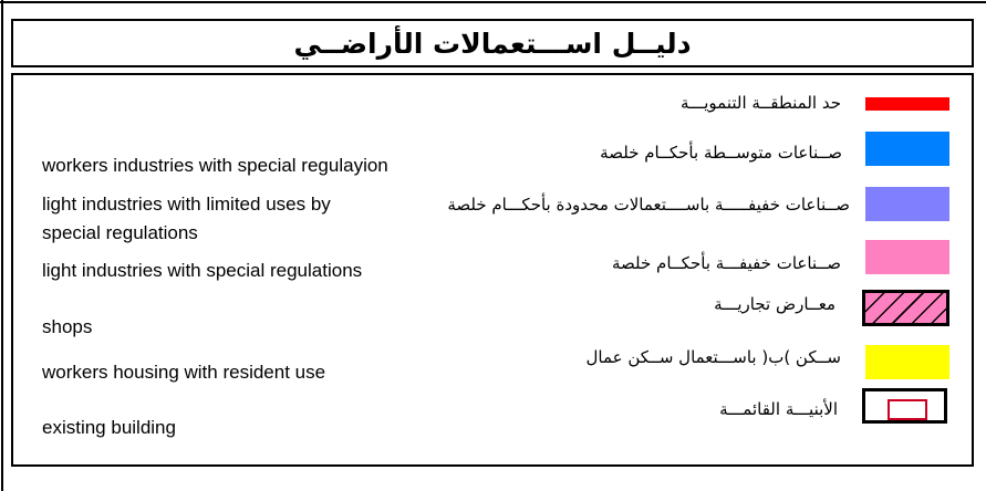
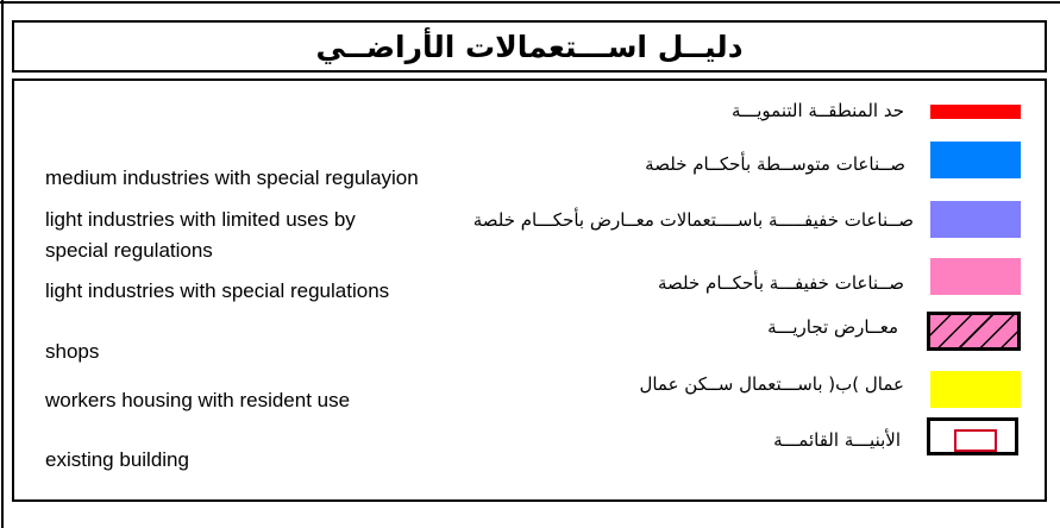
  دليــل اســـتعمالات الأراضــي
  حد المنطقــة التنمويـــة
- workers industries with special regulayion
+ medium industries with special regulayion
  صــناعات متوســطة بأحكــام خلصة
  light industries with limited uses by special regulations
- صــناعات خفيفـــــة باســــتعمالات محدودة بأحكـــام خلصة
+ صــناعات خفيفـــــة باســــتعمالات معــارض بأحكـــام خلصة
  light industries with special regulations
  صــناعات خفيفـــة بأحكــام خلصة
  shops
  معــارض تجاريـــة
  workers housing with resident use
- ســكن )ب( باســـتعمال ســكن عمال
+ عمال )ب( باســـتعمال ســكن عمال
  existing building
  الأبنيـــة القائمـــة
